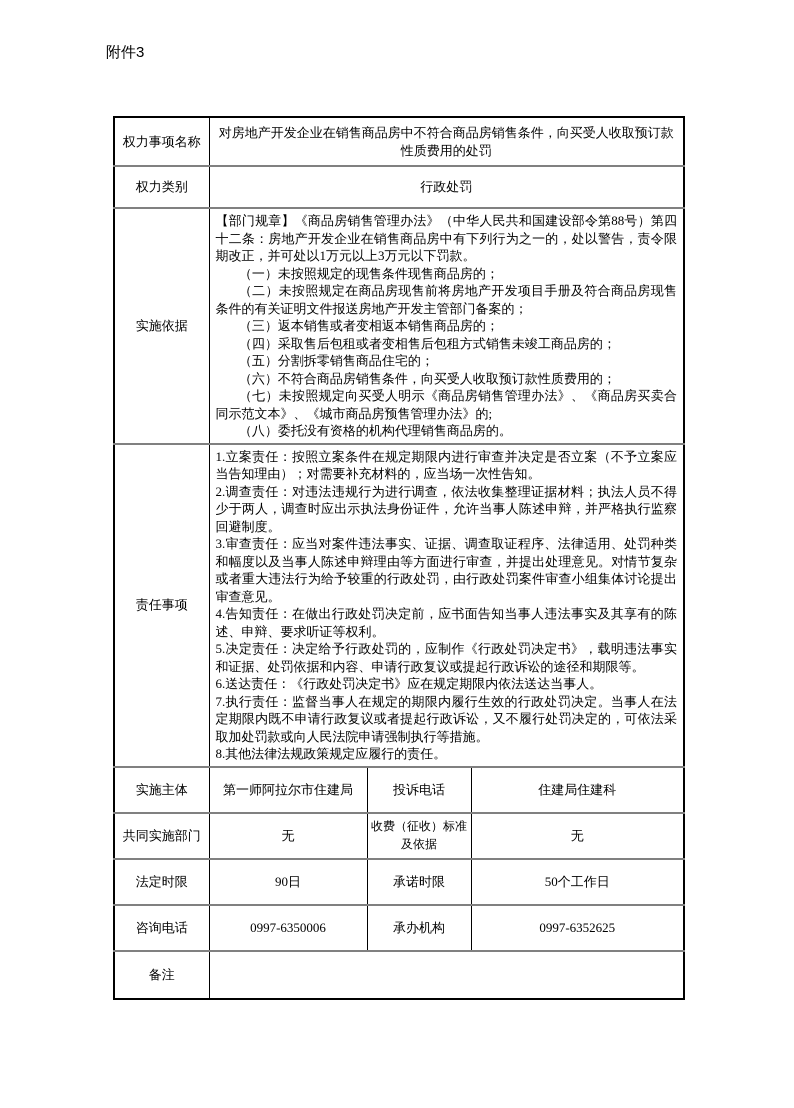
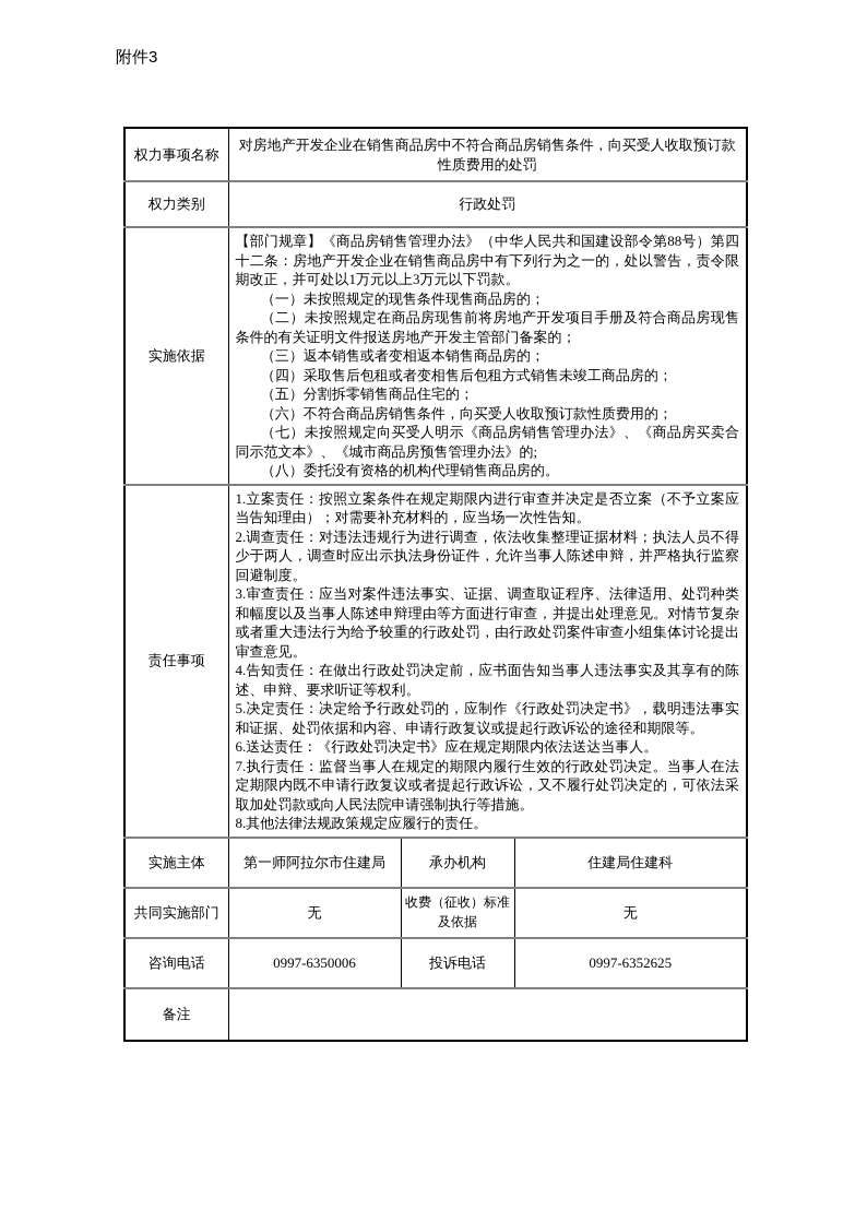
  附件3
  权力事项名称	对房地产开发企业在销售商品房中不符合商品房销售条件，向买受人收取预订款性质费用的处罚
  权力类别	行政处罚
  实施依据	【部门规章】《商品房销售管理办法》（中华人民共和国建设部令第88号）第四十二条：房地产开发企业在销售商品房中有下列行为之一的，处以警告，责令限期改正，并可处以1万元以上3万元以下罚款。 （一）未按照规定的现售条件现售商品房的； （二）未按照规定在商品房现售前将房地产开发项目手册及符合商品房现售条件的有关证明文件报送房地产开发主管部门备案的； （三）返本销售或者变相返本销售商品房的； （四）采取售后包租或者变相售后包租方式销售未竣工商品房的； （五）分割拆零销售商品住宅的； （六）不符合商品房销售条件，向买受人收取预订款性质费用的； （七）未按照规定向买受人明示《商品房销售管理办法》、《商品房买卖合同示范文本》、《城市商品房预售管理办法》的; （八）委托没有资格的机构代理销售商品房的。
  责任事项	1.立案责任：按照立案条件在规定期限内进行审查并决定是否立案（不予立案应当告知理由）；对需要补充材料的，应当场一次性告知。 2.调查责任：对违法违规行为进行调查，依法收集整理证据材料；执法人员不得少于两人，调查时应出示执法身份证件，允许当事人陈述申辩，并严格执行监察回避制度。 3.审查责任：应当对案件违法事实、证据、调查取证程序、法律适用、处罚种类和幅度以及当事人陈述申辩理由等方面进行审查，并提出处理意见。对情节复杂或者重大违法行为给予较重的行政处罚，由行政处罚案件审查小组集体讨论提出审查意见。 4.告知责任：在做出行政处罚决定前，应书面告知当事人违法事实及其享有的陈述、申辩、要求听证等权利。 5.决定责任：决定给予行政处罚的，应制作《行政处罚决定书》，载明违法事实和证据、处罚依据和内容、申请行政复议或提起行政诉讼的途径和期限等。 6.送达责任：《行政处罚决定书》应在规定期限内依法送达当事人。 7.执行责任：监督当事人在规定的期限内履行生效的行政处罚决定。当事人在法定期限内既不申请行政复议或者提起行政诉讼，又不履行处罚决定的，可依法采取加处罚款或向人民法院申请强制执行等措施。 8.其他法律法规政策规定应履行的责任。
- 实施主体	第一师阿拉尔市住建局	投诉电话	住建局住建科
+ 实施主体	第一师阿拉尔市住建局	承办机构	住建局住建科
  共同实施部门	无	收费（征收）标准及依据	无
- 法定时限	90日	承诺时限	50个工作日
- 咨询电话	0997-6350006	承办机构	0997-6352625
+ 咨询电话	0997-6350006	投诉电话	0997-6352625
  备注
